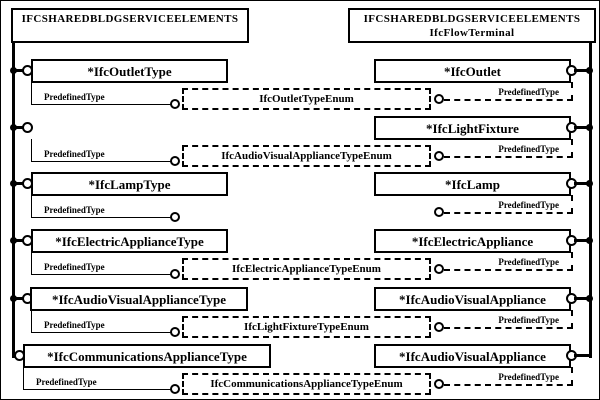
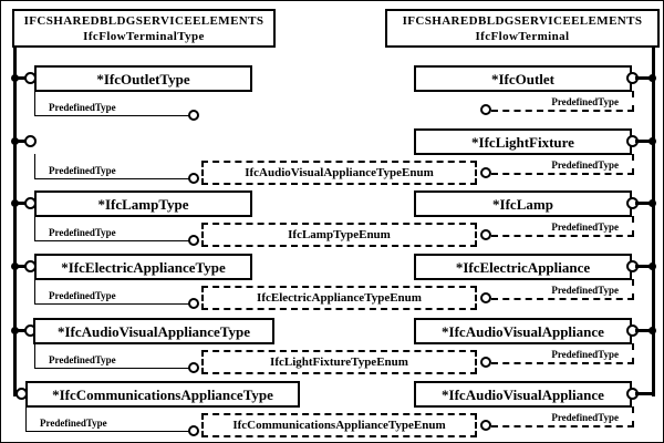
  IFCSHAREDBLDGSERVICEELEMENTS
+ IfcFlowTerminalType
  IFCSHAREDBLDGSERVICEELEMENTS
  IfcFlowTerminal
  *IfcOutletType
  PredefinedType
- IfcOutletTypeEnum
  PredefinedType
  *IfcOutlet
  PredefinedType
  IfcAudioVisualApplianceTypeEnum
  PredefinedType
  *IfcLightFixture
  *IfcLampType
  PredefinedType
+ IfcLampTypeEnum
  PredefinedType
  *IfcLamp
  *IfcElectricApplianceType
  PredefinedType
  IfcElectricApplianceTypeEnum
  PredefinedType
  *IfcElectricAppliance
  *IfcAudioVisualApplianceType
  PredefinedType
  IfcLightFixtureTypeEnum
  PredefinedType
  *IfcAudioVisualAppliance
  *IfcCommunicationsApplianceType
  PredefinedType
  IfcCommunicationsApplianceTypeEnum
  PredefinedType
  *IfcAudioVisualAppliance
